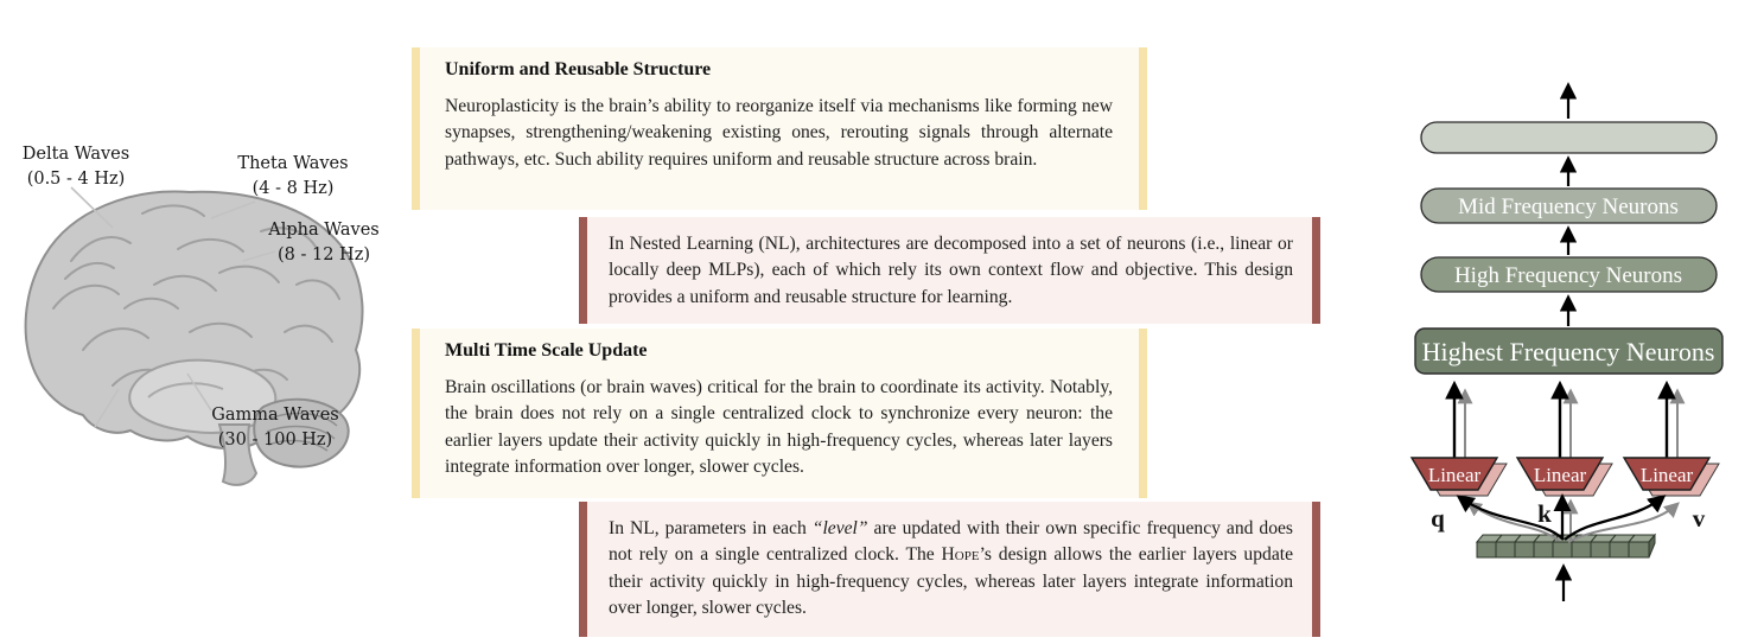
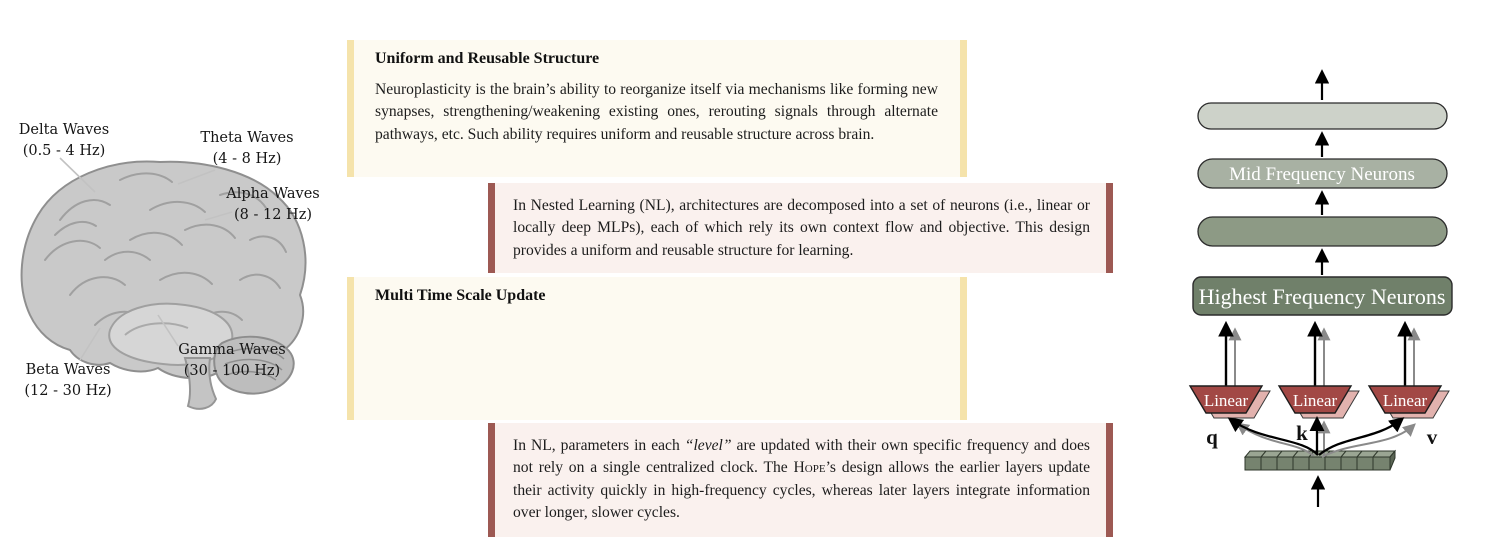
  Delta Waves
  (0.5 - 4 Hz)
  Theta Waves
  (4 - 8 Hz)
  Alpha Waves
  (8 - 12 Hz)
+ Beta Waves
+ (12 - 30 Hz)
  Gamma Waves
  (30 - 100 Hz)
  Uniform and Reusable Structure
  Neuroplasticity is the brain’s ability to reorganize itself via mechanisms like forming new synapses, strengthening/weakening existing ones, rerouting signals through alternate pathways, etc. Such ability requires uniform and reusable structure across brain.
  In Nested Learning (NL), architectures are decomposed into a set of neurons (i.e., linear or locally deep MLPs), each of which rely its own context flow and objective. This design provides a uniform and reusable structure for learning.
  Multi Time Scale Update
- Brain oscillations (or brain waves) critical for the brain to coordinate its activity. Notably, the brain does not rely on a single centralized clock to synchronize every neuron: the earlier layers update their activity quickly in high-frequency cycles, whereas later layers integrate information over longer, slower cycles.
  In NL, parameters in each “level” are updated with their own specific frequency and does not rely on a single centralized clock. The Hope’s design allows the earlier layers update their activity quickly in high-frequency cycles, whereas later layers integrate information over longer, slower cycles.
  Mid Frequency Neurons
- High Frequency Neurons
  Highest Frequency Neurons
  Linear
  Linear
  Linear
  q
  k
  v
